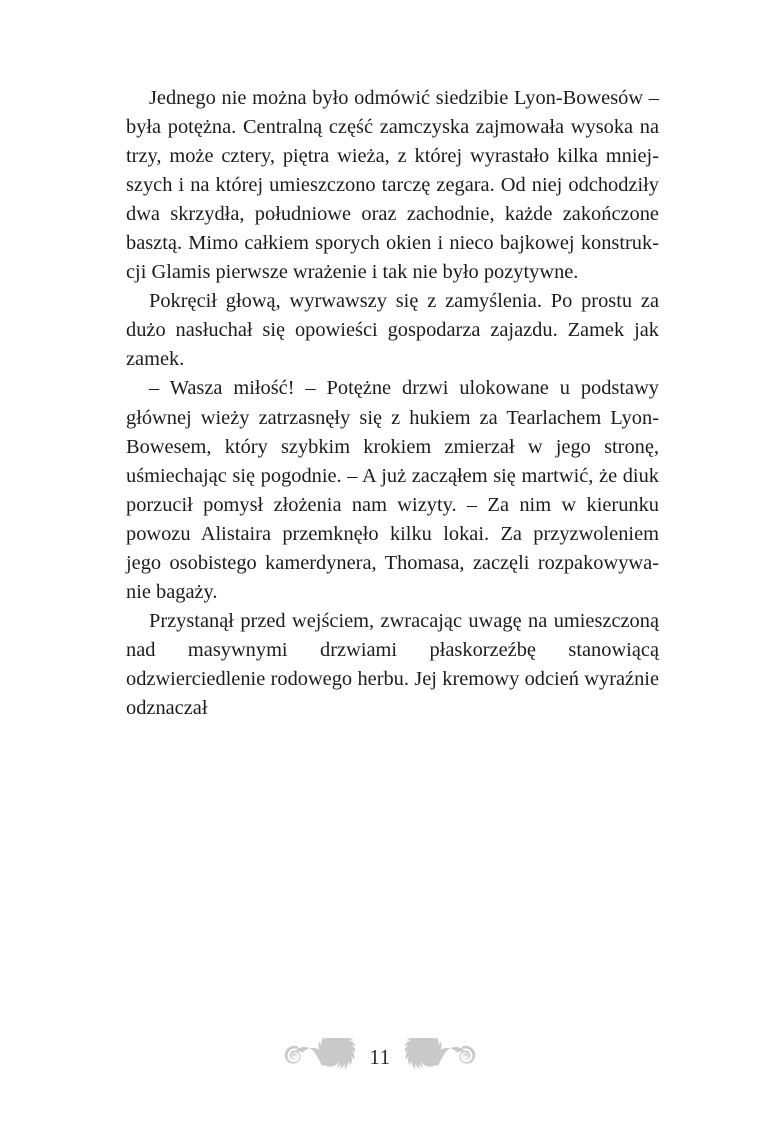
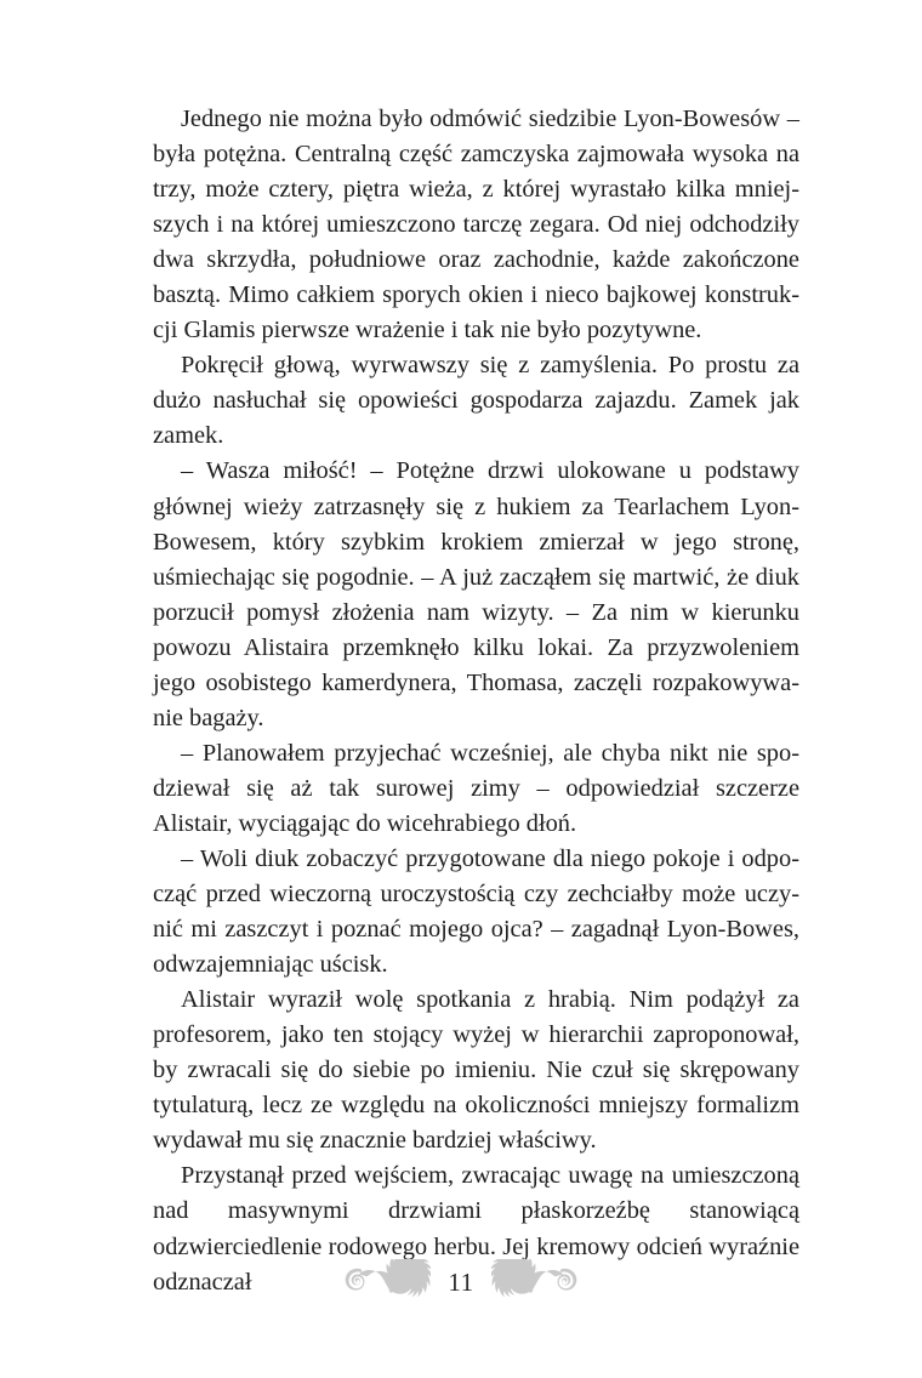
  Jednego nie można było odmówić siedzibie Lyon-Bowesów – była potężna. Centralną część zamczyska zajmowała wysoka na trzy, może cztery, piętra wieża, z której wyrastało kilka mniej­szych i na której umieszczono tarczę zegara. Od niej odchodziły dwa skrzydła, południowe oraz zachodnie, każde zakończone basztą. Mimo całkiem sporych okien i nieco bajkowej konstruk­cji Glamis pierwsze wrażenie i tak nie było pozytywne.
  Pokręcił głową, wyrwawszy się z zamyślenia. Po prostu za dużo nasłuchał się opowieści gospodarza zajazdu. Zamek jak zamek.
  – Wasza miłość! – Potężne drzwi ulokowane u podstawy głównej wieży zatrzasnęły się z hukiem za Tearlachem Lyon­-Bowesem, który szybkim krokiem zmierzał w jego stronę, uśmiechając się pogodnie. – A już zacząłem się martwić, że diuk porzucił pomysł złożenia nam wizyty. – Za nim w kierunku powozu Alistaira przemknęło kilku lokai. Za przyzwoleniem jego osobistego kamerdynera, Thomasa, zaczęli rozpakowywa­nie bagaży.
+ – Planowałem przyjechać wcześniej, ale chyba nikt nie spo­dziewał się aż tak surowej zimy – odpowiedział szczerze Alistair, wyciągając do wicehrabiego dłoń.
+ – Woli diuk zobaczyć przygotowane dla niego pokoje i odpo­cząć przed wieczorną uroczystością czy zechciałby może uczy­nić mi zaszczyt i poznać mojego ojca? – zagadnął Lyon-Bowes, odwzajemniając uścisk.
+ Alistair wyraził wolę spotkania z hrabią. Nim podążył za profesorem, jako ten stojący wyżej w hierarchii zaproponował, by zwracali się do siebie po imieniu. Nie czuł się skrępowany tytulaturą, lecz ze względu na okoliczności mniejszy formalizm wydawał mu się znacznie bardziej właściwy.
  Przystanął przed wejściem, zwracając uwagę na umieszczoną nad masywnymi drzwiami płaskorzeźbę stanowiącą odzwiercied­lenie rodowego herbu. Jej kremowy odcień wyraźnie odznaczał
  11
